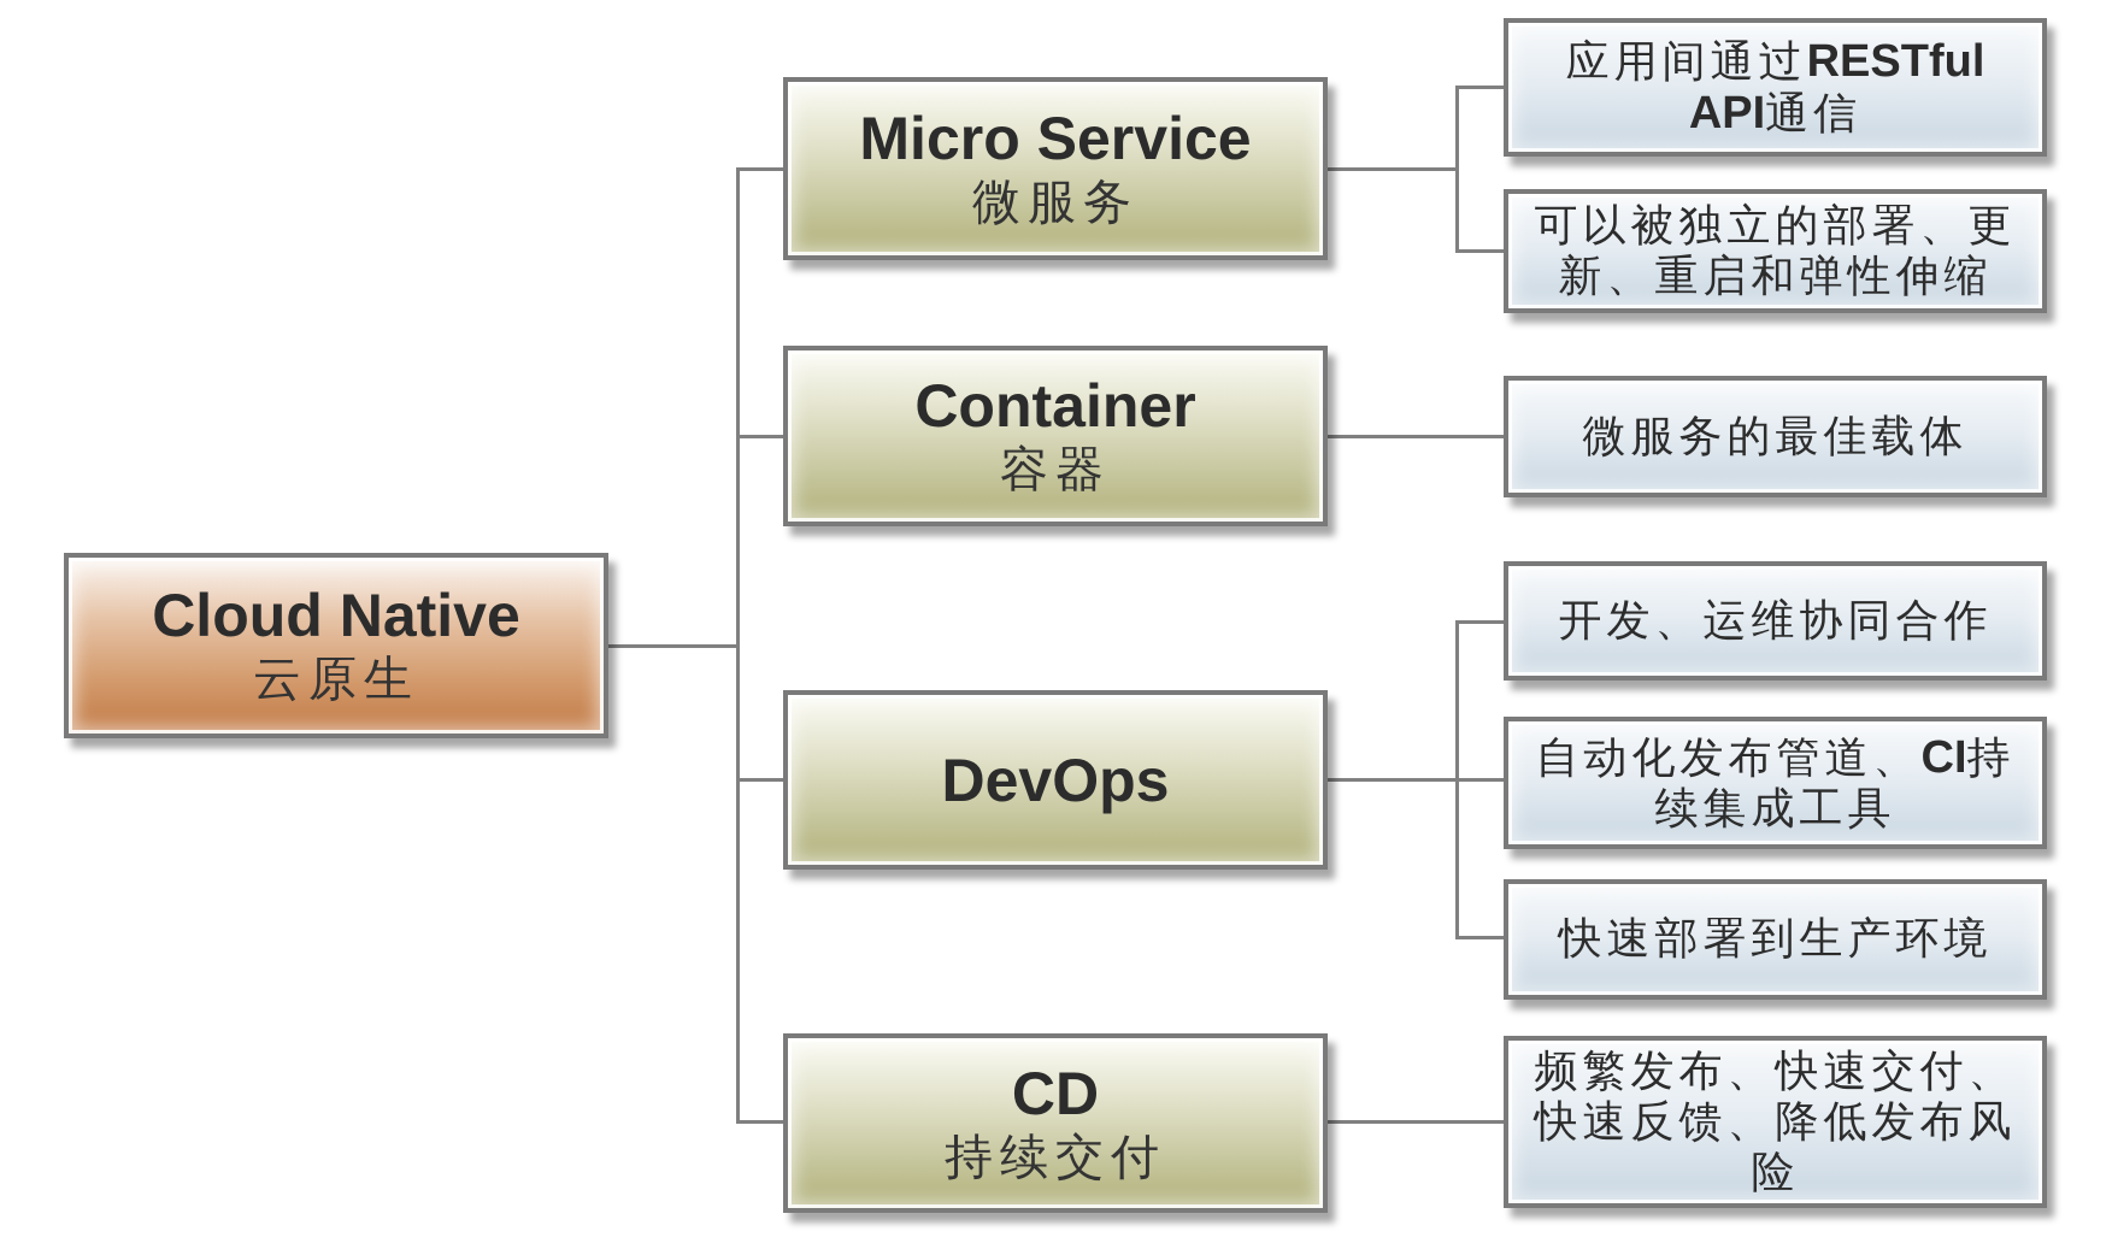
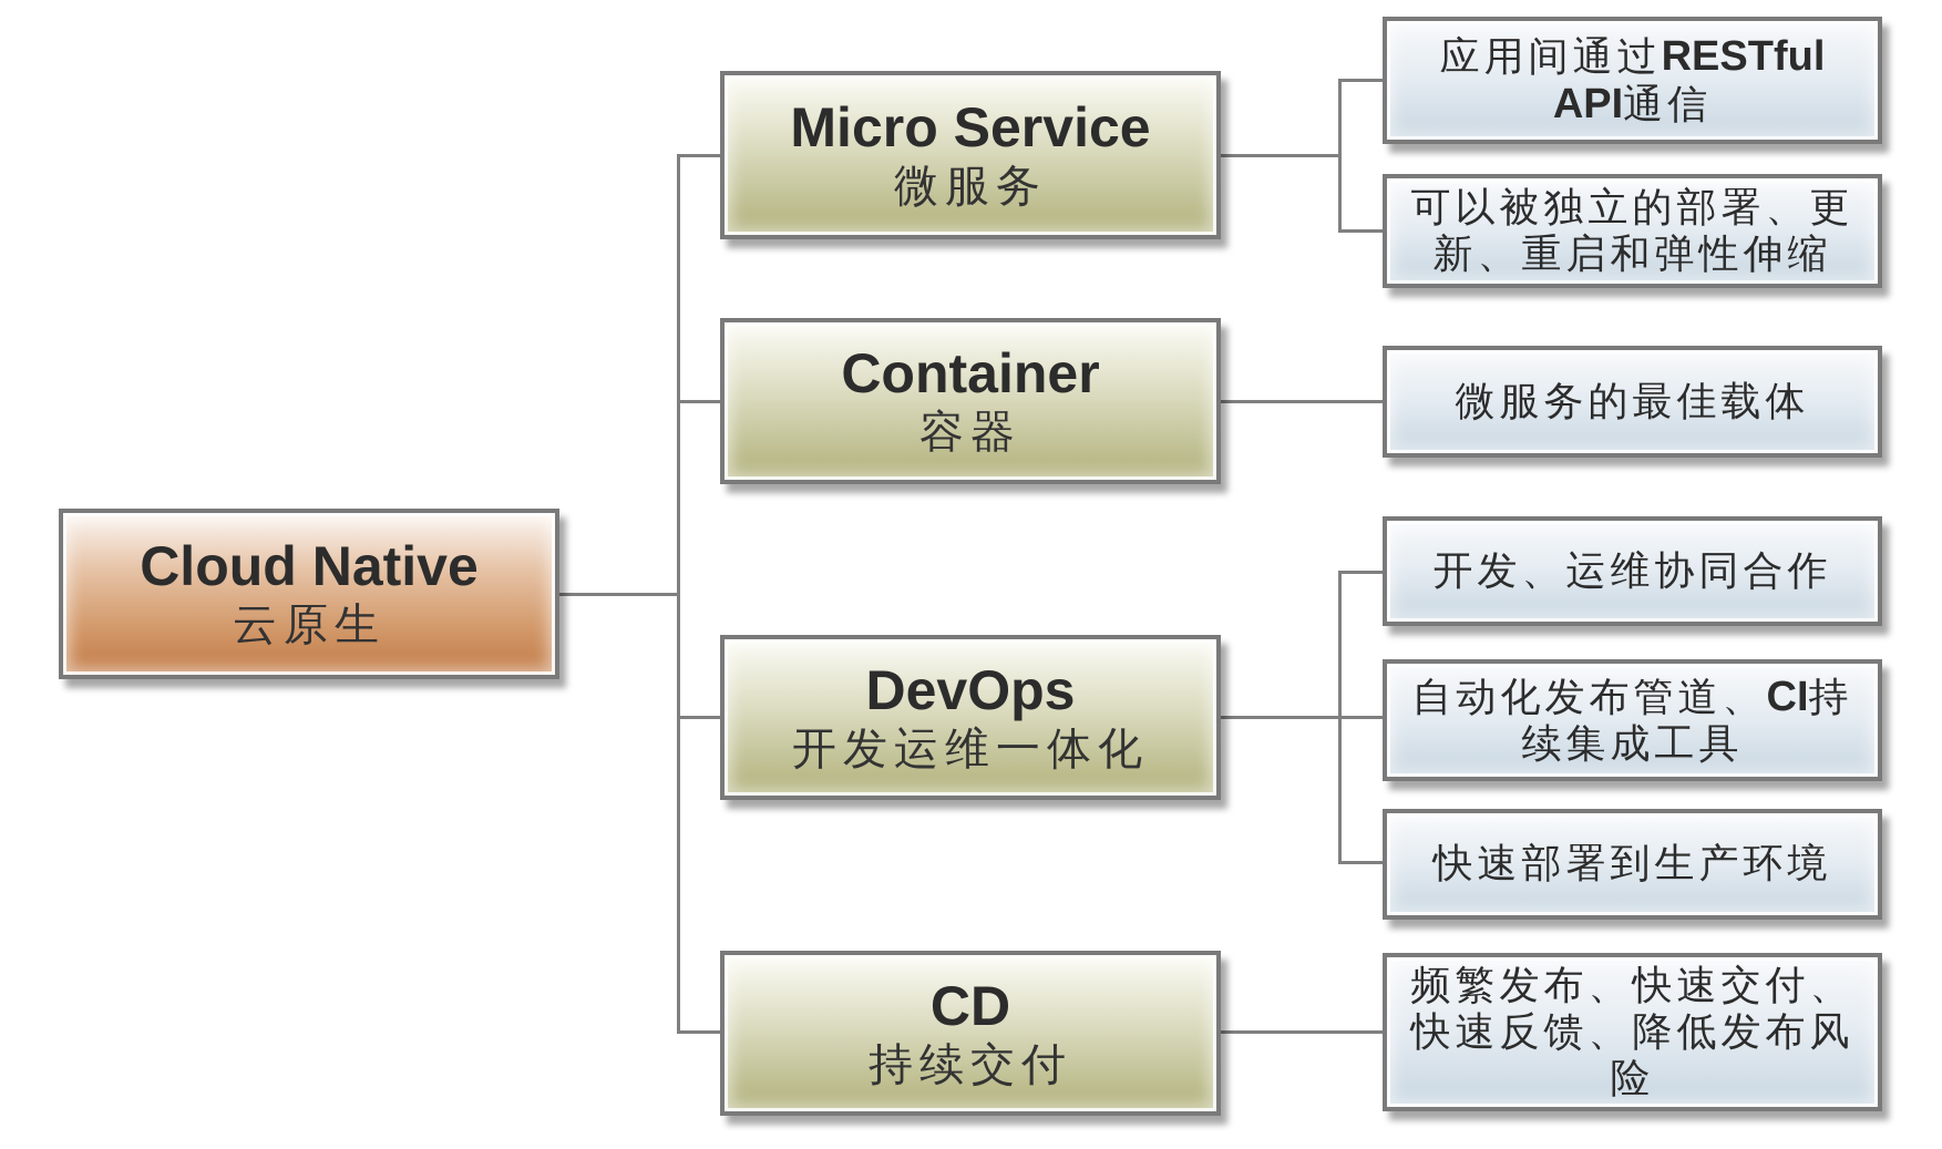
  Cloud Native
  云原生
  Micro Service
  微服务
  Container
  容器
  DevOps
+ 开发运维一体化
  CD
  持续交付
  应用间通过RESTful
  API通信
  可以被独立的部署、更新、重启和弹性伸缩
  微服务的最佳载体
  开发、运维协同合作
  自动化发布管道、CI持续集成工具
  快速部署到生产环境
  频繁发布、快速交付、快速反馈、降低发布风险
